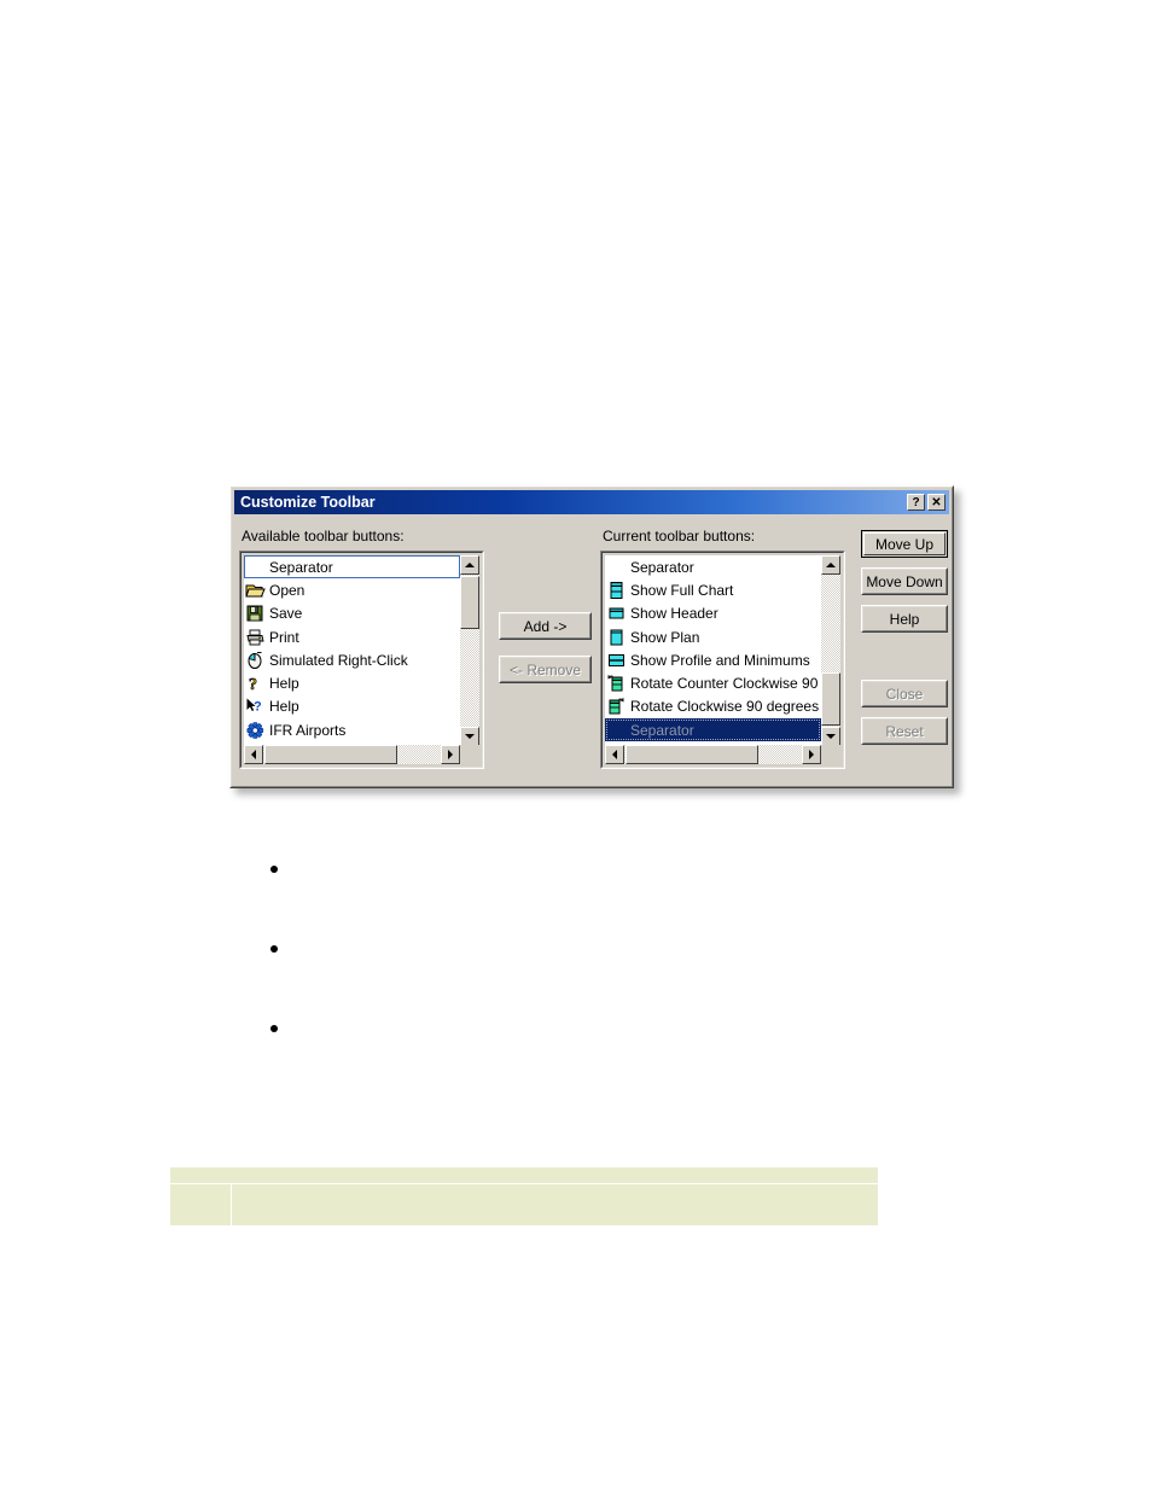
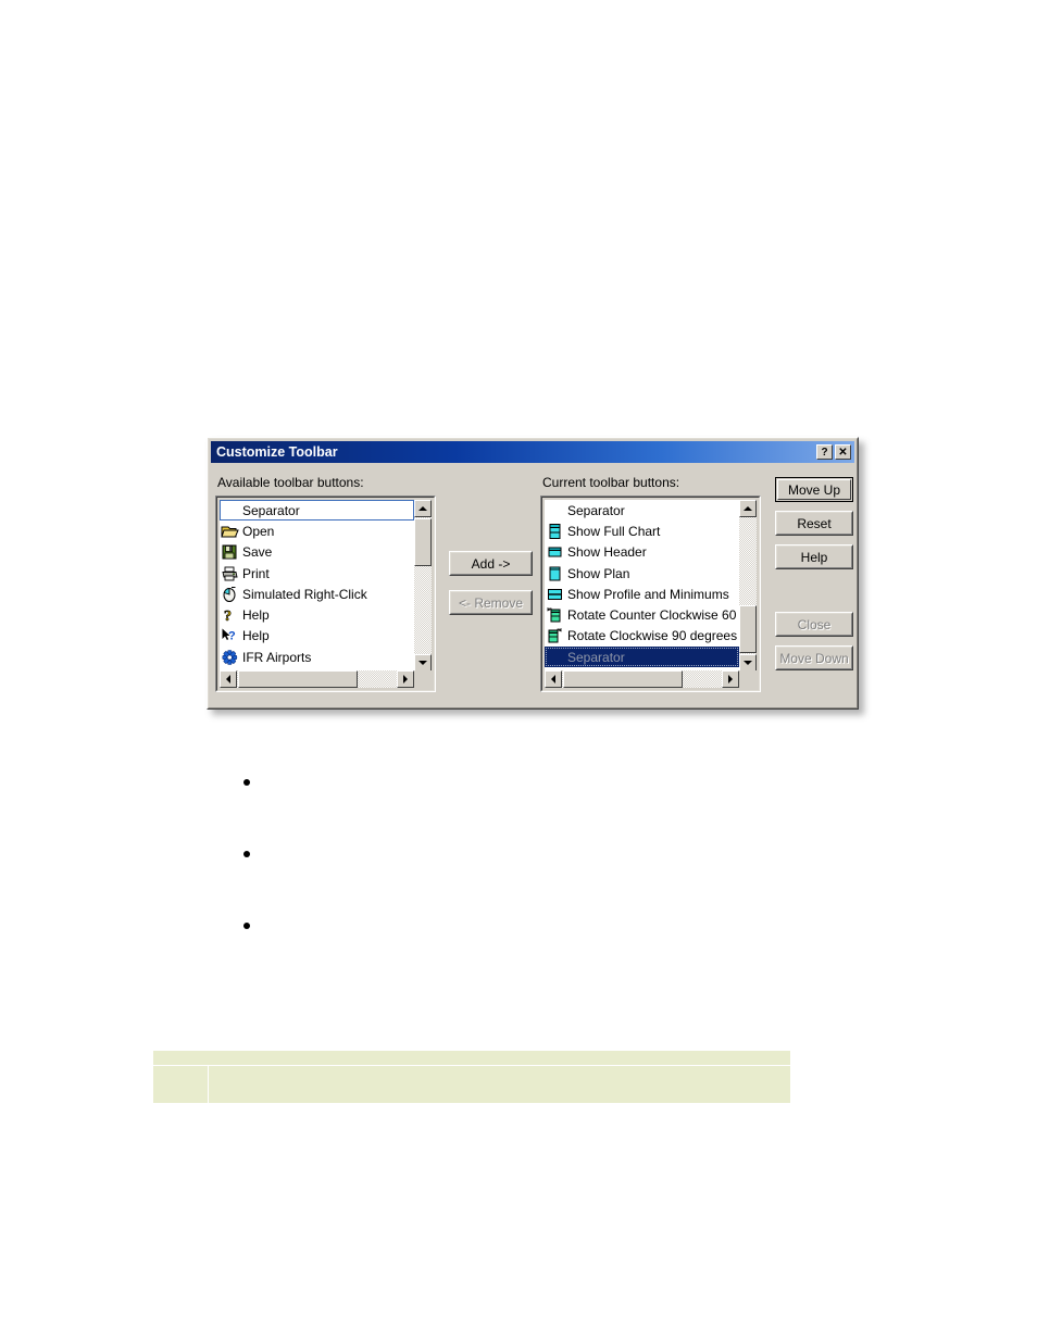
  Customize Toolbar
  ?
  ✕
  Available toolbar buttons:
  Current toolbar buttons:
  Separator
  Open
  Save
  Print
  Simulated Right-Click
  ?
  Help
  ?
  Help
  IFR Airports
  Add ->
  <- Remove
  Separator
  Show Full Chart
  Show Header
  Show Plan
  Show Profile and Minimums
- Rotate Counter Clockwise 90
+ Rotate Counter Clockwise 60
  Rotate Clockwise 90 degrees
  Separator
  Move Up
- Move Down
+ Reset
  Help
  Close
- Reset
+ Move Down
